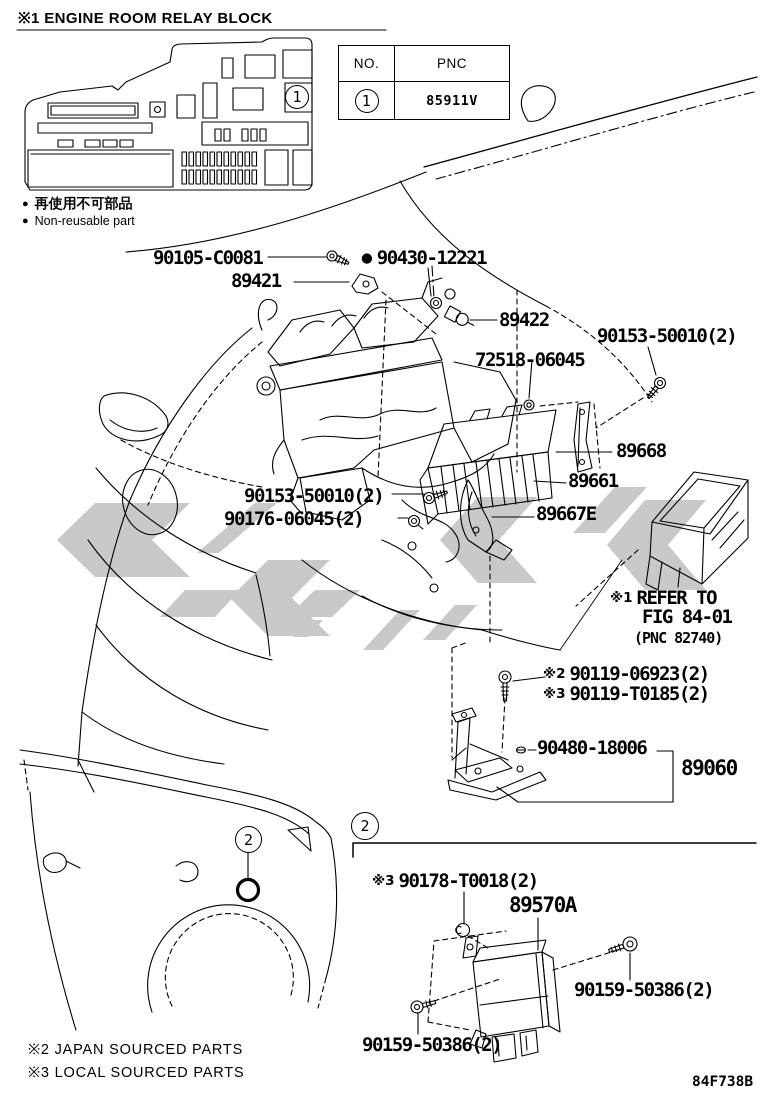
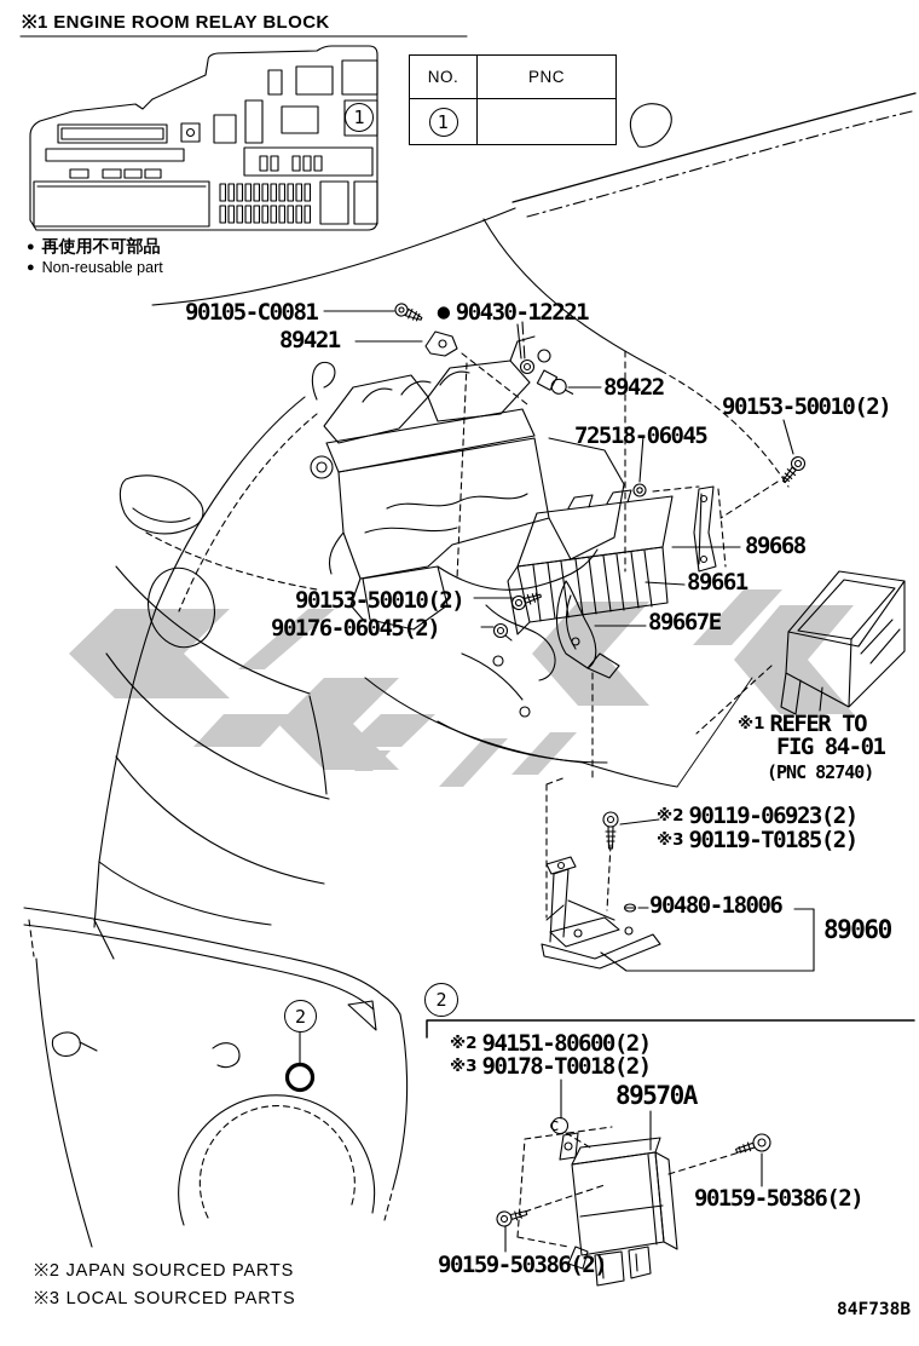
  ※1 ENGINE ROOM RELAY BLOCK
  ● 再使用不可部品
  ● Non-reusable part
  NO.
  PNC
  1
- 85911V
  1
  2
  2
  90105-C0081
  89421
  ● 90430-12221
  89422
  90153-50010(2)
  72518-06045
  89668
  89661
  89667E
  90153-50010(2)
  90176-06045(2)
  ※1 REFER TO
  FIG 84-01
  (PNC 82740)
  ※2 90119-06923(2)
  ※3 90119-T0185(2)
  90480-18006
  89060
+ ※2 94151-80600(2)
  ※3 90178-T0018(2)
  89570A
  90159-50386(2)
  90159-50386(2)
  ※2 JAPAN SOURCED PARTS
  ※3 LOCAL SOURCED PARTS
  84F738B
